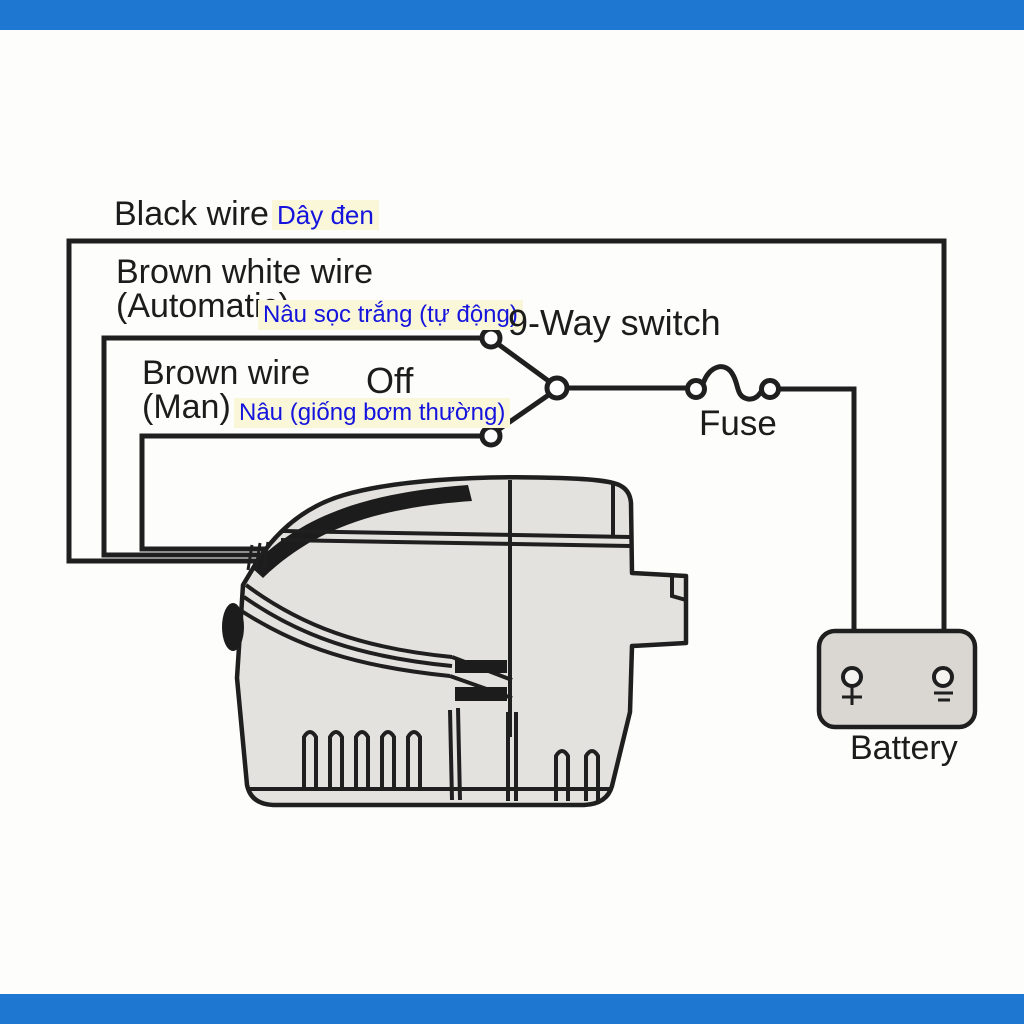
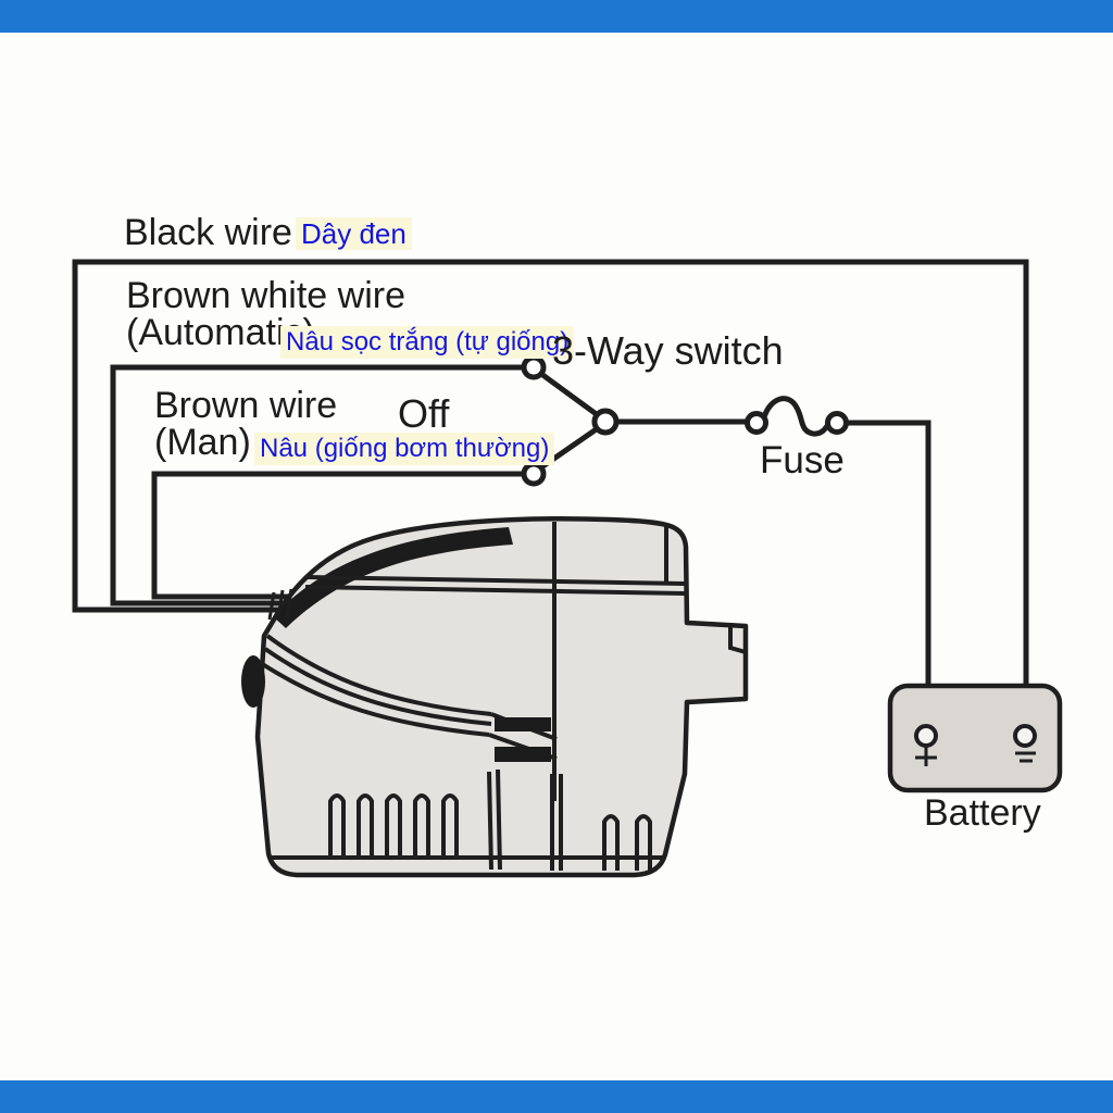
  Black wire
  Dây đen
  Brown white wire
  (Automat
- Nâu sọc trắng (tự động)
+ Nâu sọc trắng (tự giống)
  Brown wire
  (Man)
  Nâu (giống bơm thường)
  Off
- 9-Way switch
+ 3-Way switch
  Fuse
  Battery
